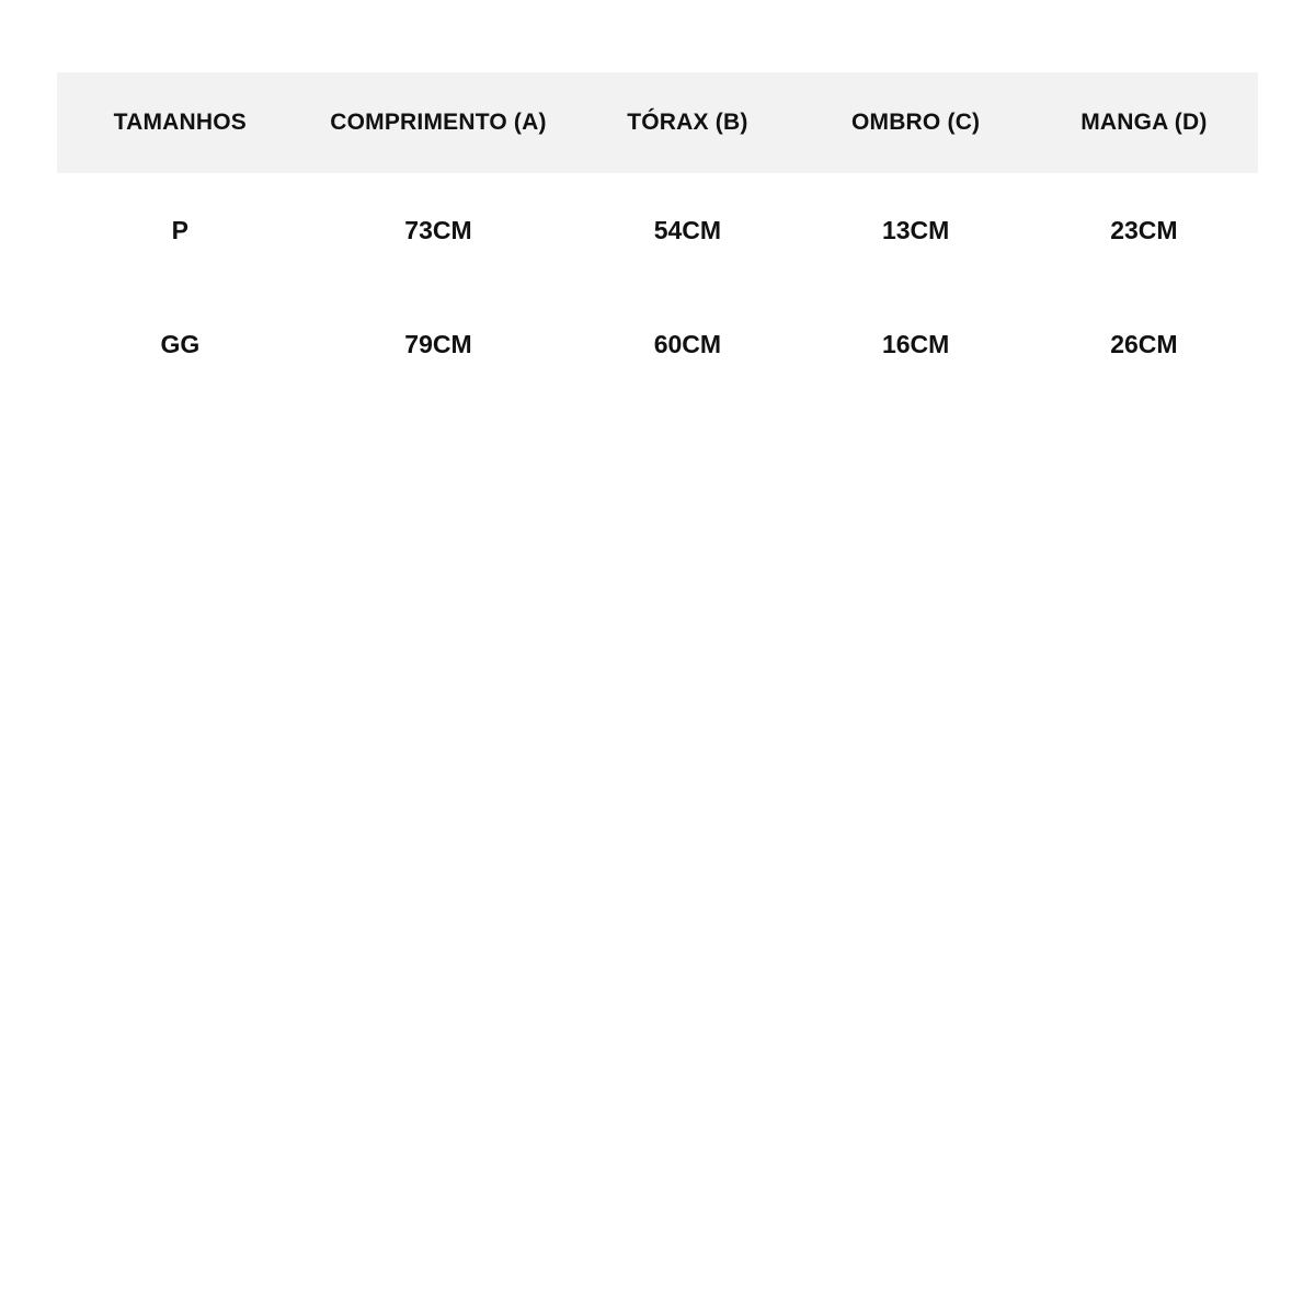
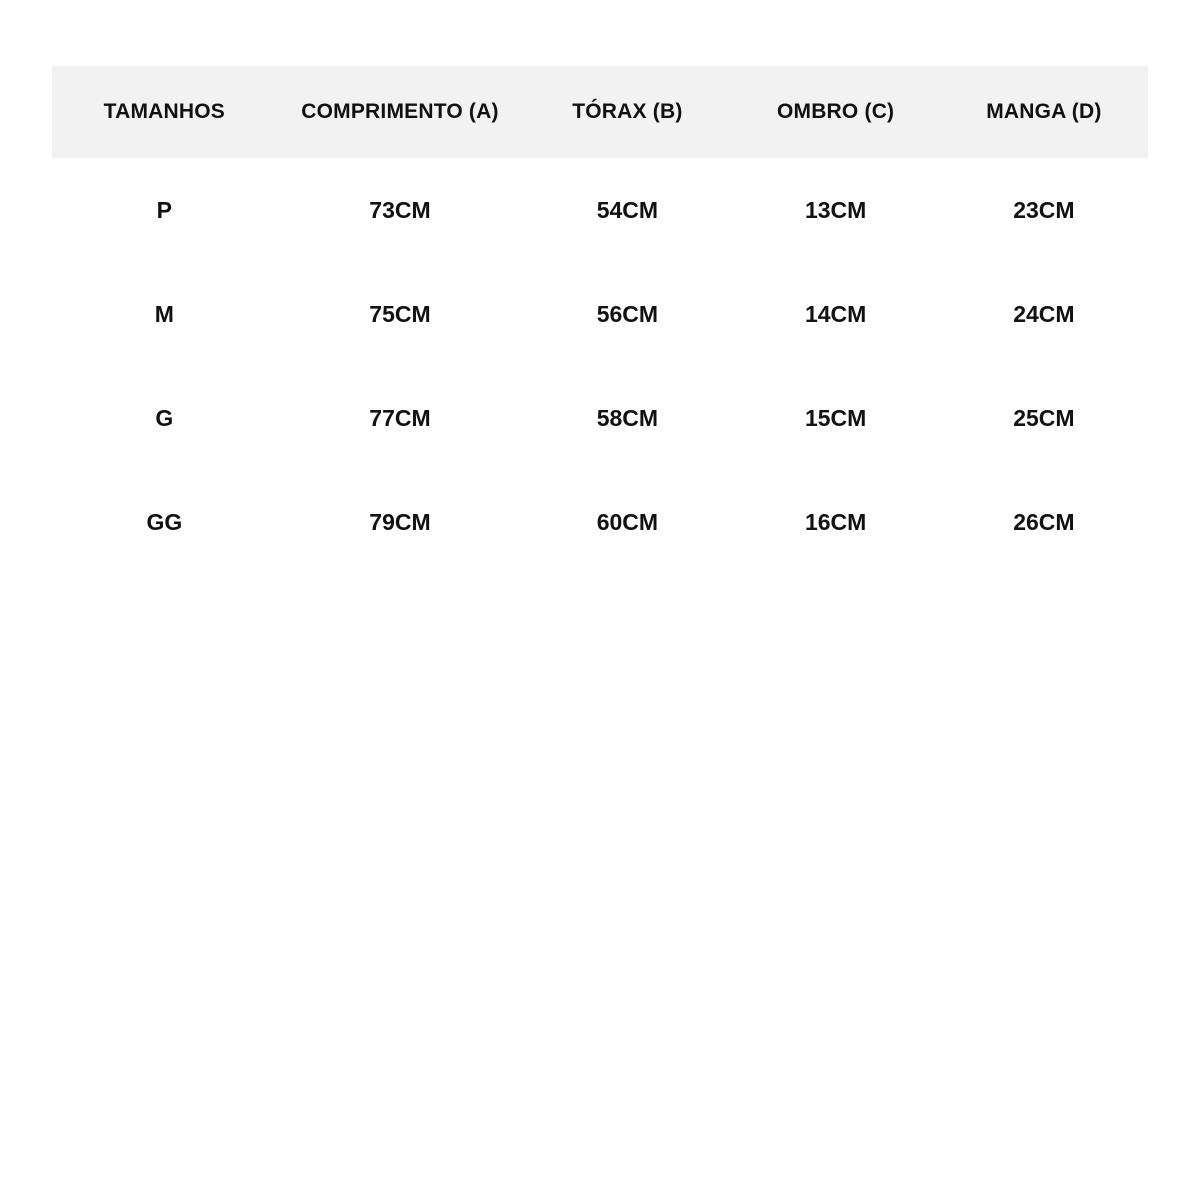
  TAMANHOS	COMPRIMENTO (A)	TÓRAX (B)	OMBRO (C)	MANGA (D)
  P	73CM	54CM	13CM	23CM
+ M	75CM	56CM	14CM	24CM
+ G	77CM	58CM	15CM	25CM
  GG	79CM	60CM	16CM	26CM
